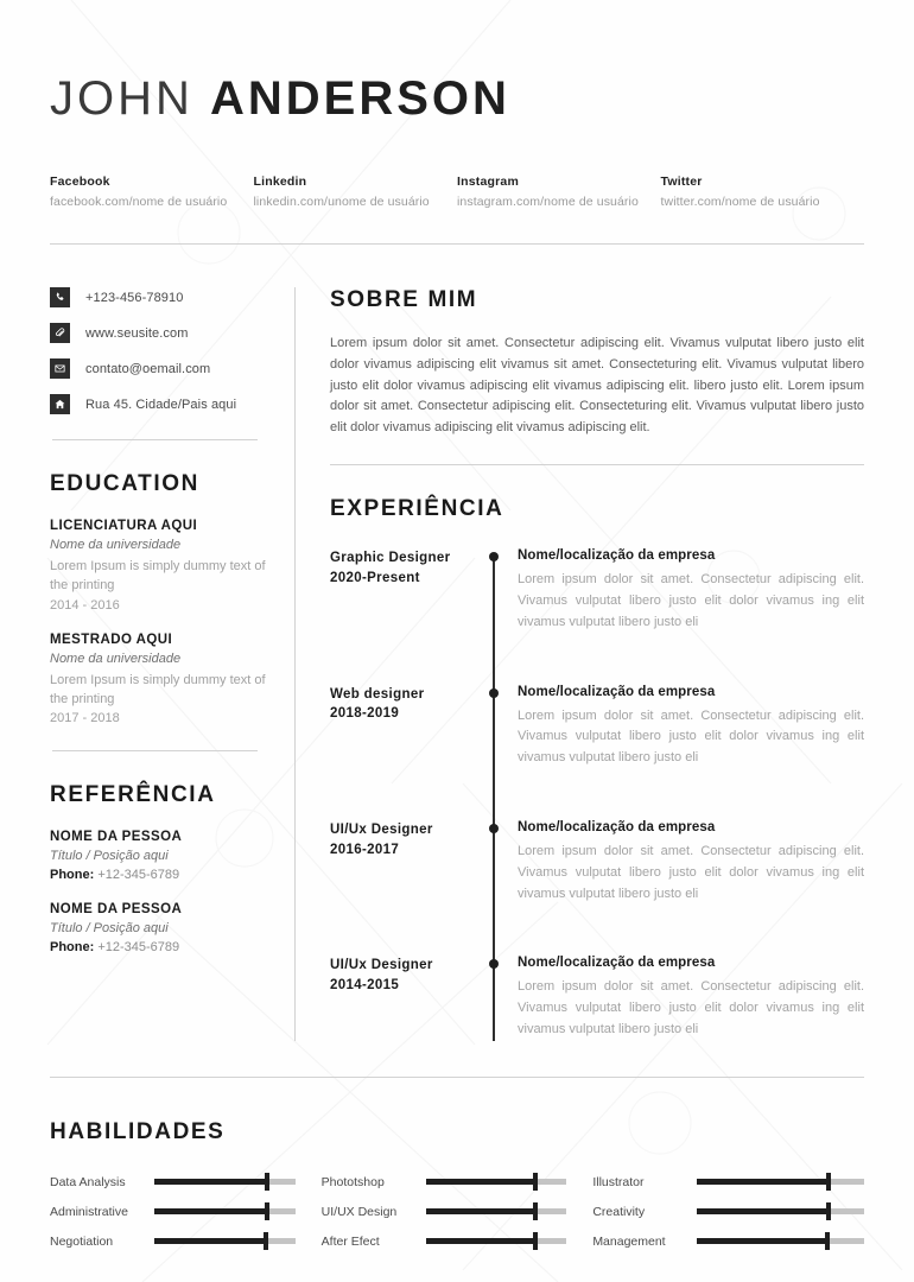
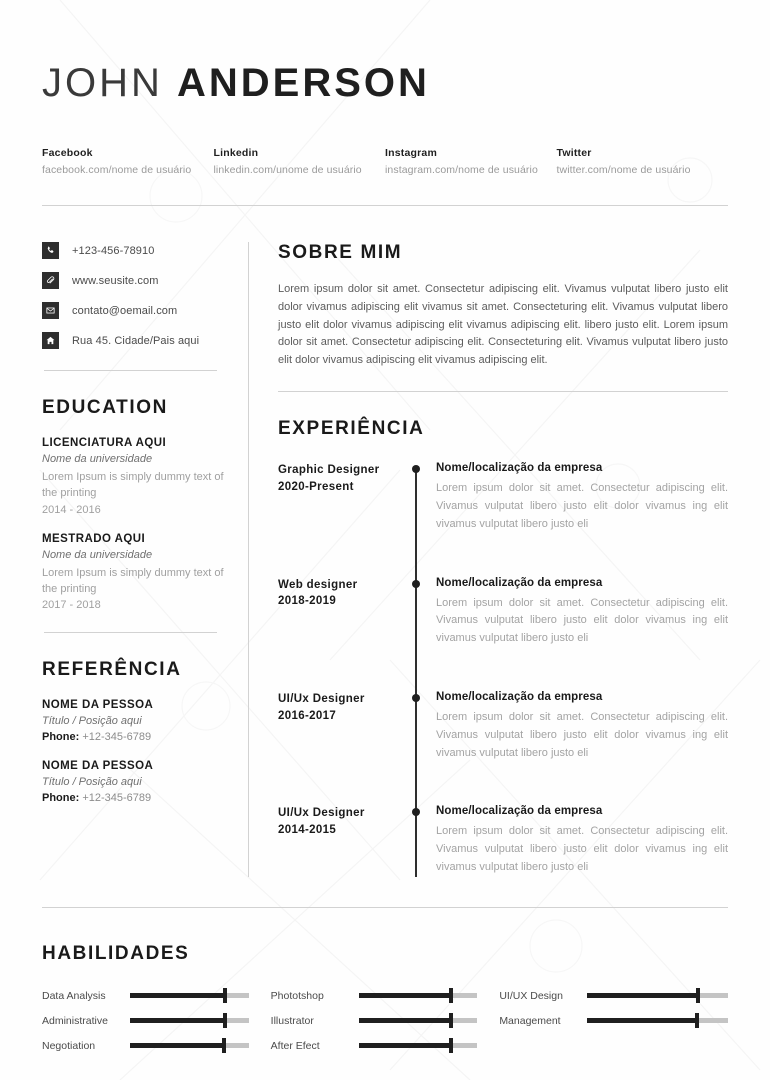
  JOHN ANDERSON
  Facebook
  facebook.com/nome de usuário
  Linkedin
  linkedin.com/unome de usuário
  Instagram
  instagram.com/nome de usuário
  Twitter
  twitter.com/nome de usuário
  +123-456-78910
  www.seusite.com
  contato@oemail.com
  Rua 45. Cidade/Pais aqui
  EDUCATION
  LICENCIATURA AQUI
  Nome da universidade
  Lorem Ipsum is simply dummy text of the printing
  2014 - 2016
  MESTRADO AQUI
  Nome da universidade
  Lorem Ipsum is simply dummy text of the printing
  2017 - 2018
  REFERÊNCIA
  NOME DA PESSOA
  Título / Posição aqui
  Phone: +12-345-6789
  NOME DA PESSOA
  Título / Posição aqui
  Phone: +12-345-6789
  SOBRE MIM
  Lorem ipsum dolor sit amet. Consectetur adipiscing elit. Vivamus vulputat libero justo elit dolor vivamus adipiscing elit vivamus sit amet. Consecteturing elit. Vivamus vulputat libero justo elit dolor vivamus adipiscing elit vivamus adipiscing elit. libero justo elit. Lorem ipsum dolor sit amet. Consectetur adipiscing elit. Consecteturing elit. Vivamus vulputat libero justo elit dolor vivamus adipiscing elit vivamus adipiscing elit.
  EXPERIÊNCIA
  Graphic Designer
  2020-Present
  Nome/localização da empresa
  Lorem ipsum dolor sit amet. Consectetur adipiscing elit. Vivamus vulputat libero justo elit dolor vivamus ing elit vivamus vulputat libero justo eli
  Web designer
  2018-2019
  Nome/localização da empresa
  Lorem ipsum dolor sit amet. Consectetur adipiscing elit. Vivamus vulputat libero justo elit dolor vivamus ing elit vivamus vulputat libero justo eli
  UI/Ux Designer
  2016-2017
  Nome/localização da empresa
  Lorem ipsum dolor sit amet. Consectetur adipiscing elit. Vivamus vulputat libero justo elit dolor vivamus ing elit vivamus vulputat libero justo eli
  UI/Ux Designer
  2014-2015
  Nome/localização da empresa
  Lorem ipsum dolor sit amet. Consectetur adipiscing elit. Vivamus vulputat libero justo elit dolor vivamus ing elit vivamus vulputat libero justo eli
  HABILIDADES
  Data Analysis
  Administrative
  Negotiation
  Phototshop
- UI/UX Design
+ Illustrator
  After Efect
- Illustrator
+ UI/UX Design
- Creativity
  Management
